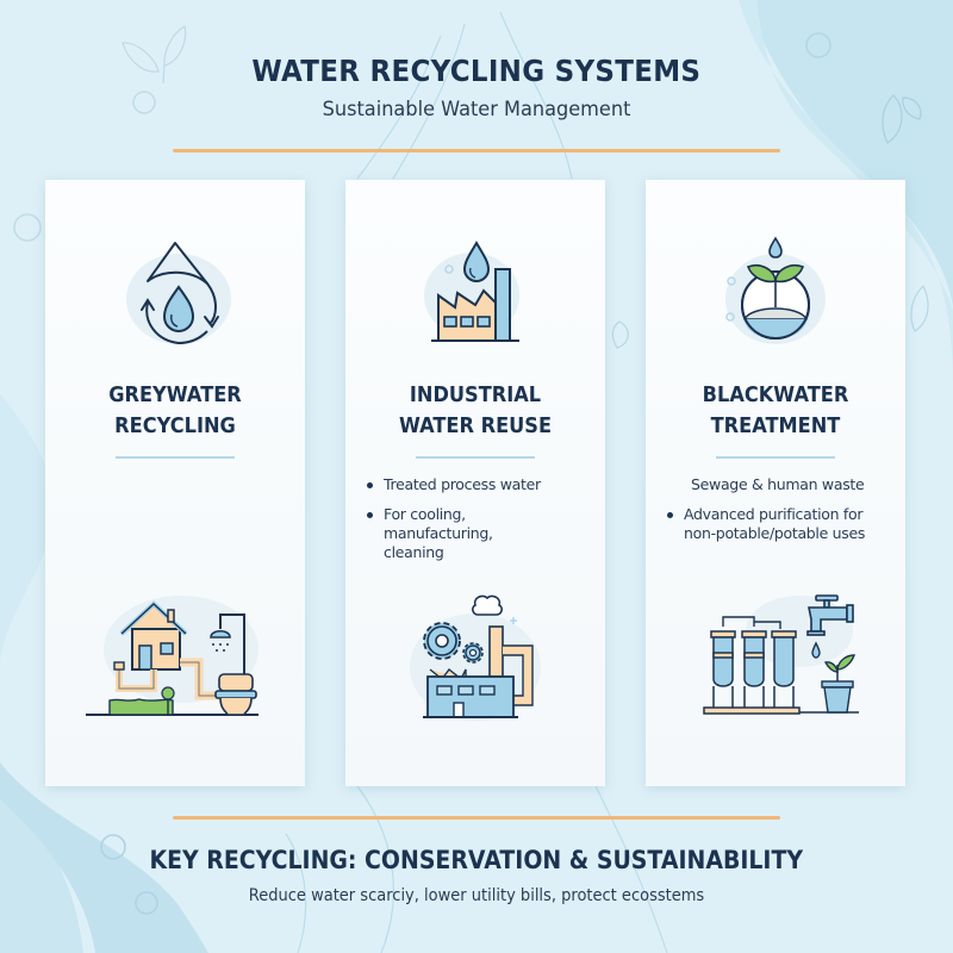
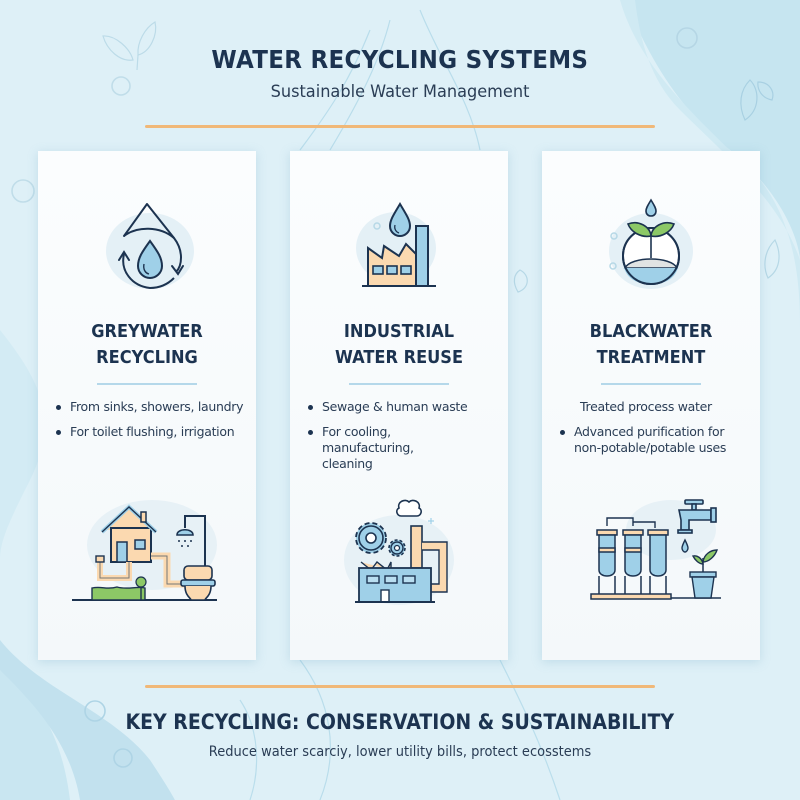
  WATER RECYCLING SYSTEMS
  Sustainable Water Management
  GREYWATER
  RECYCLING
+ From sinks, showers, laundry
+ For toilet flushing, irrigation
  INDUSTRIAL
  WATER REUSE
- Treated process water
+ Sewage & human waste
  For cooling, manufacturing, cleaning
  BLACKWATER
  TREATMENT
- Sewage & human waste
+ Treated process water
  Advanced purification for non-potable/potable uses
  KEY RECYCLING: CONSERVATION & SUSTAINABILITY
  Reduce water scarciy, lower utility bills, protect ecosstems
